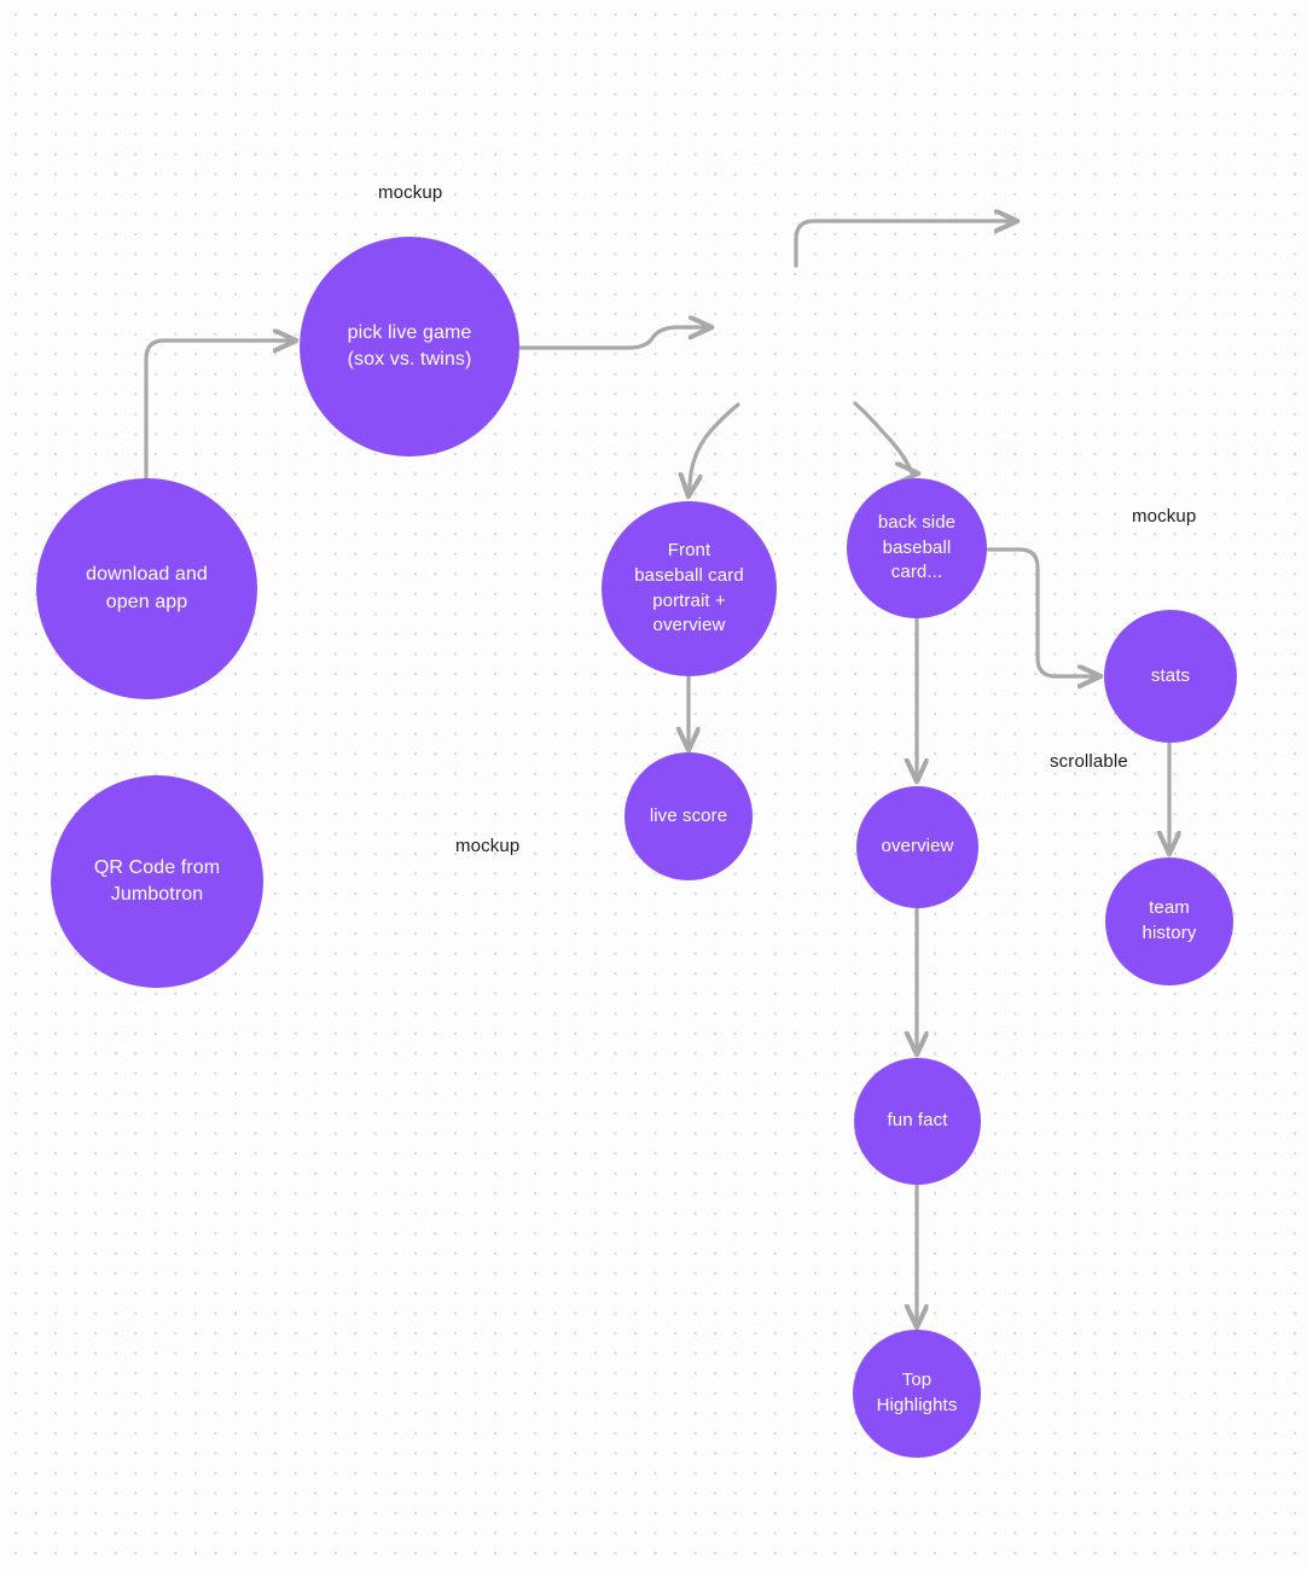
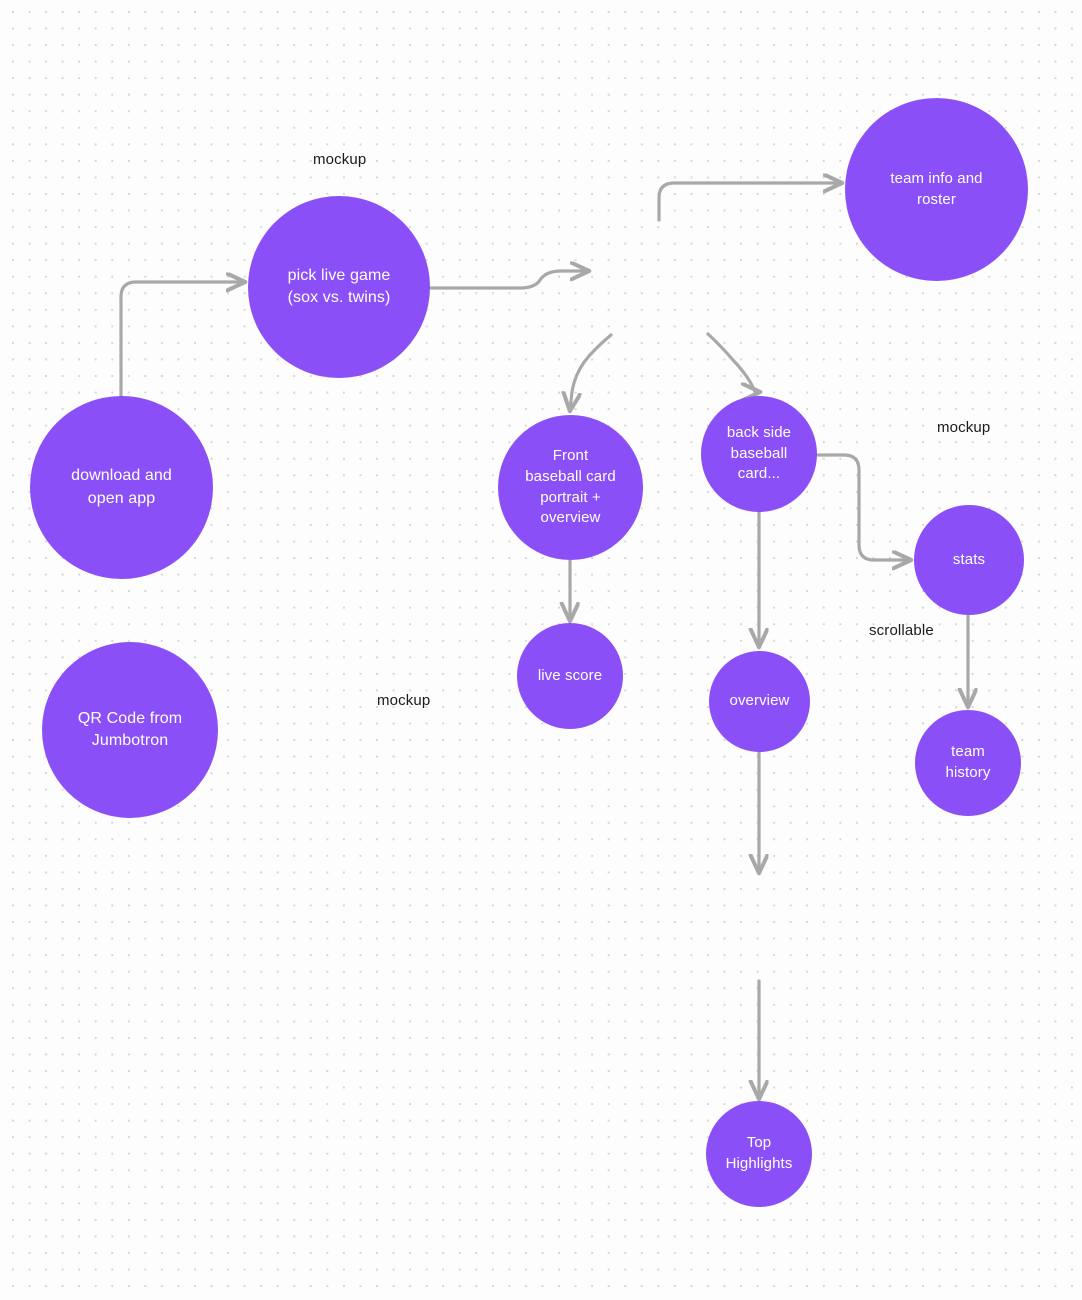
  pick live game
  (sox vs. twins)
  download and
  open app
  QR Code from
  Jumbotron
+ team info and
+ roster
  Front
  baseball card
  portrait +
  overview
  back side
  baseball
  card...
  live score
  stats
  overview
  team
  history
- fun fact
  Top
  Highlights
  mockup
  mockup
  mockup
  scrollable
